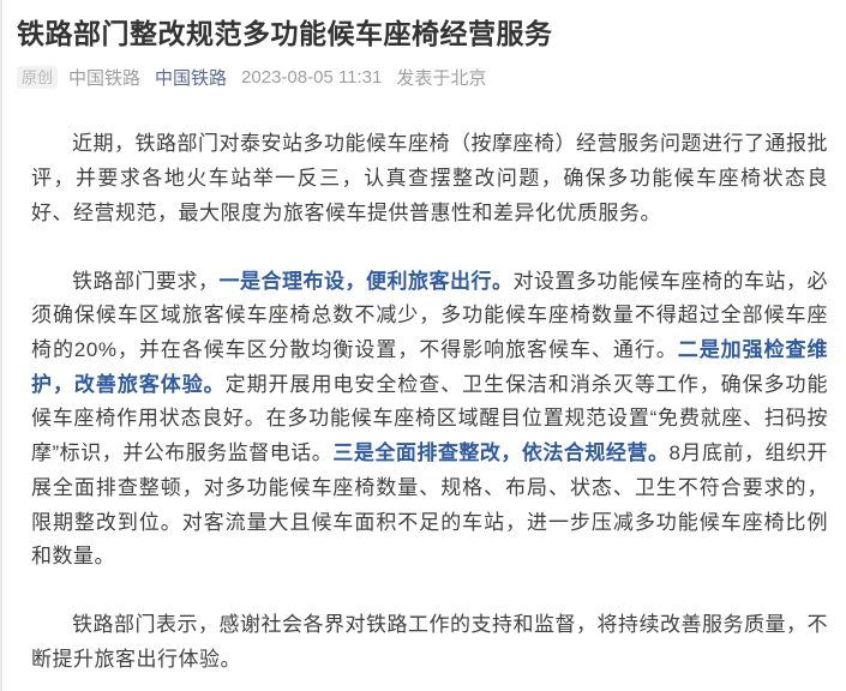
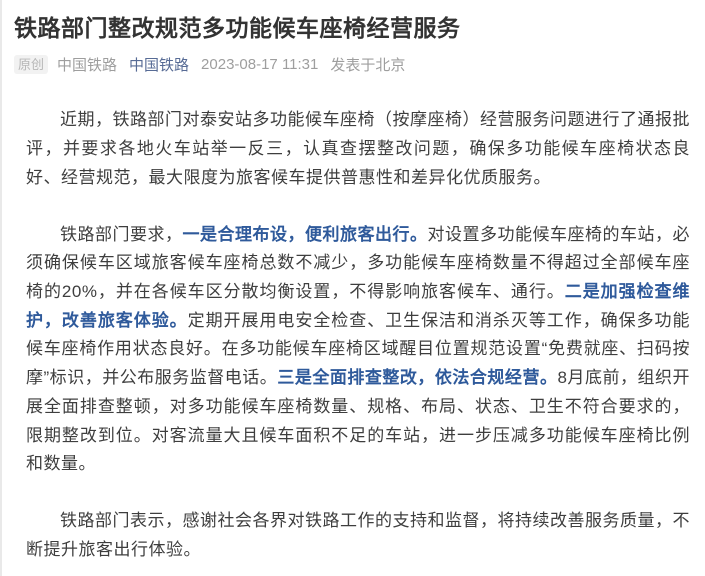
  铁路部门整改规范多功能候车座椅经营服务
  原创
  中国铁路
  中国铁路
- 2023-08-05 11:31
+ 2023-08-17 11:31
  发表于北京
  近期，铁路部门对泰安站多功能候车座椅（按摩座椅）经营服务问题进行了通报批评，并要求各地火车站举一反三，认真查摆整改问题，确保多功能候车座椅状态良好、经营规范，最大限度为旅客候车提供普惠性和差异化优质服务。
  铁路部门要求，一是合理布设，便利旅客出行。对设置多功能候车座椅的车站，必须确保候车区域旅客候车座椅总数不减少，多功能候车座椅数量不得超过全部候车座椅的20%，并在各候车区分散均衡设置，不得影响旅客候车、通行。二是加强检查维护，改善旅客体验。定期开展用电安全检查、卫生保洁和消杀灭等工作，确保多功能候车座椅作用状态良好。在多功能候车座椅区域醒目位置规范设置“免费就座、扫码按摩”标识，并公布服务监督电话。三是全面排查整改，依法合规经营。8月底前，组织开展全面排查整顿，对多功能候车座椅数量、规格、布局、状态、卫生不符合要求的，限期整改到位。对客流量大且候车面积不足的车站，进一步压减多功能候车座椅比例和数量。
  铁路部门表示，感谢社会各界对铁路工作的支持和监督，将持续改善服务质量，不断提升旅客出行体验。
